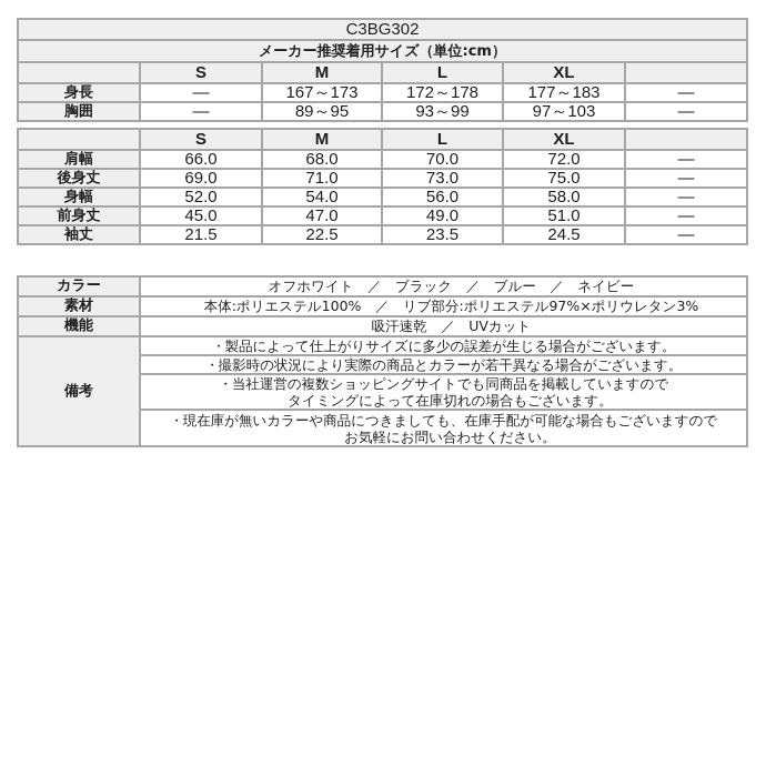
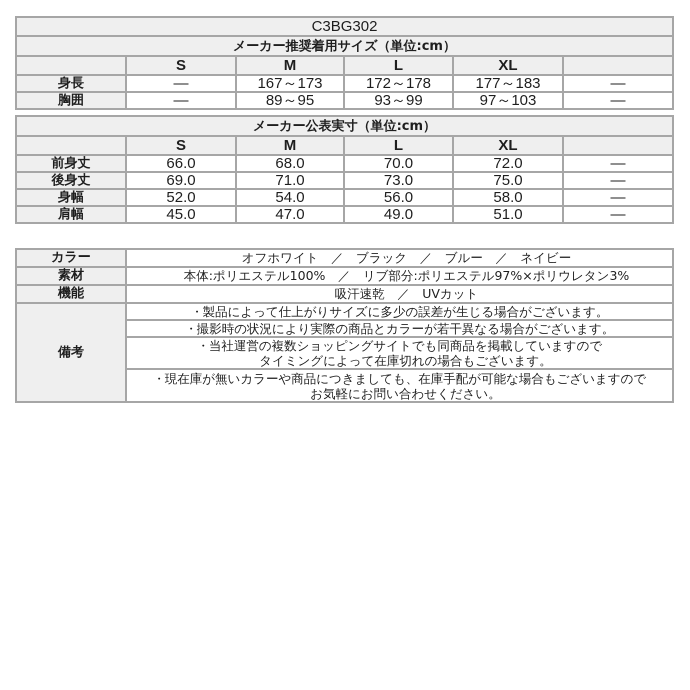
  C3BG302
  メーカー推奨着用サイズ（単位:cm）
  	S	M	L	XL
  身長	—	167～173	172～178	177～183	—
  胸囲	—	89～95	93～99	97～103	—
+ メーカー公表実寸（単位:cm）
  	S	M	L	XL
- 肩幅	66.0	68.0	70.0	72.0	—
+ 前身丈	66.0	68.0	70.0	72.0	—
  後身丈	69.0	71.0	73.0	75.0	—
  身幅	52.0	54.0	56.0	58.0	—
- 前身丈	45.0	47.0	49.0	51.0	—
+ 肩幅	45.0	47.0	49.0	51.0	—
- 袖丈	21.5	22.5	23.5	24.5	—
  カラー	オフホワイト ／ ブラック ／ ブルー ／ ネイビー
  素材	本体:ポリエステル100% ／ リブ部分:ポリエステル97%×ポリウレタン3%
  機能	吸汗速乾 ／ UVカット
  備考	・製品によって仕上がりサイズに多少の誤差が生じる場合がございます。
  ・撮影時の状況により実際の商品とカラーが若干異なる場合がございます。
  ・当社運営の複数ショッピングサイトでも同商品を掲載していますので タイミングによって在庫切れの場合もございます。
  ・現在庫が無いカラーや商品につきましても、在庫手配が可能な場合もございますので お気軽にお問い合わせください。
